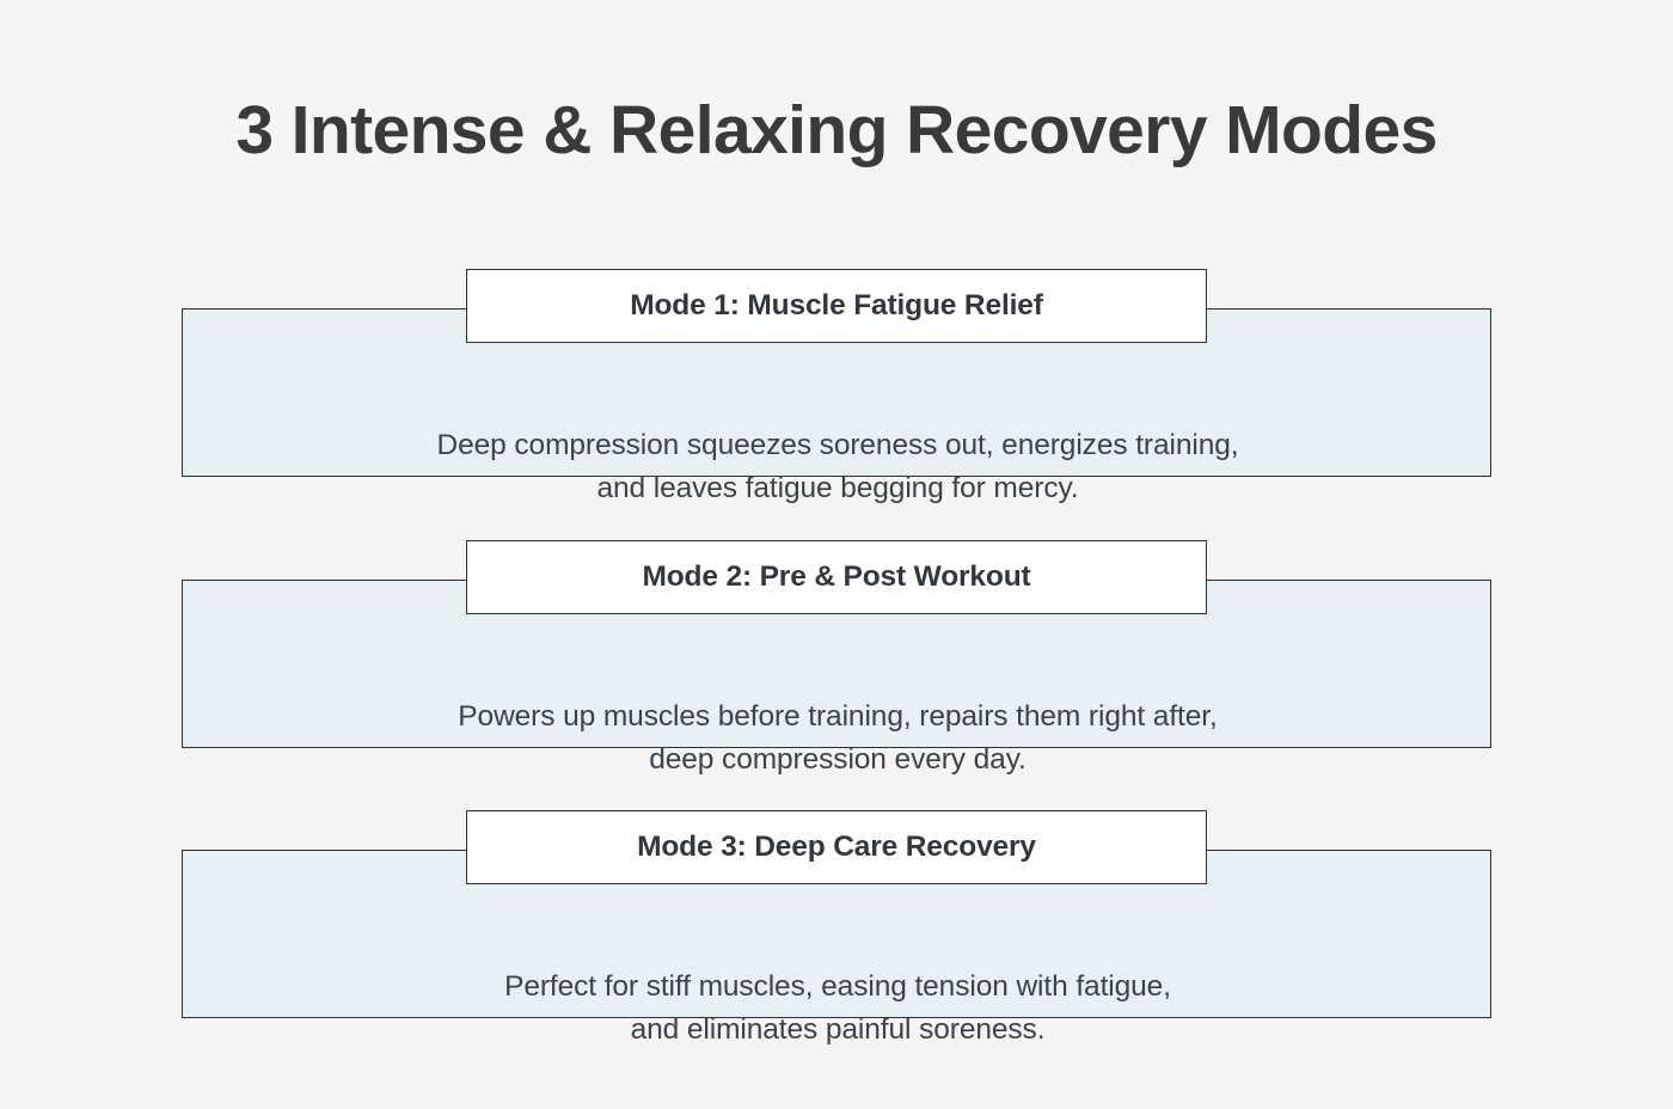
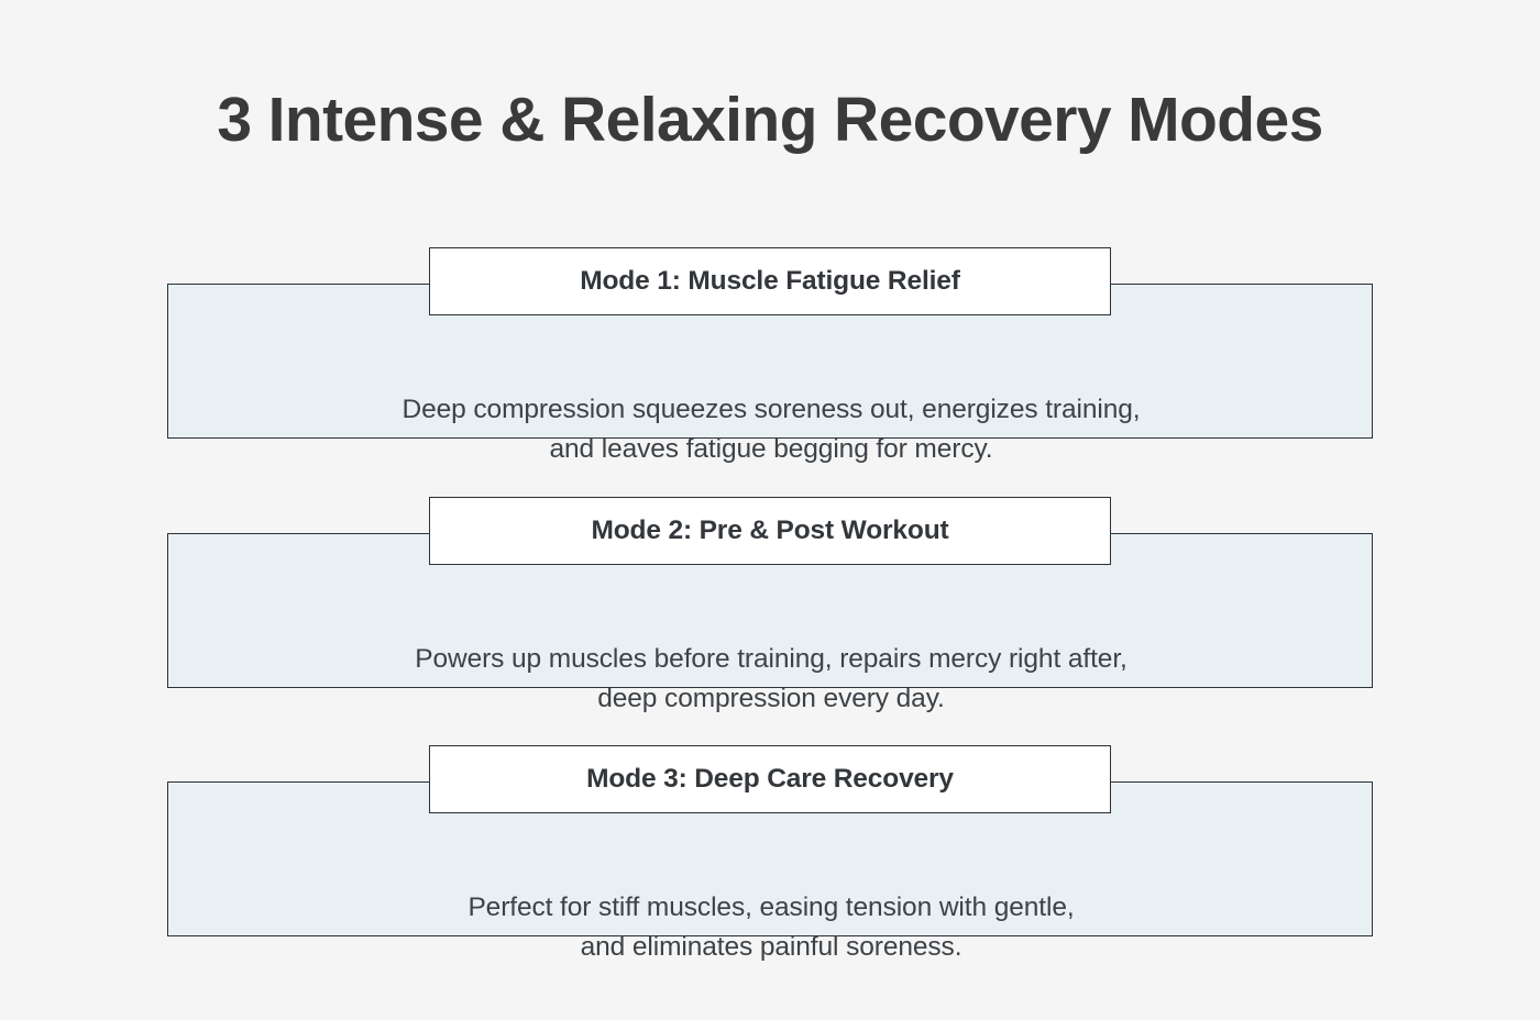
  3 Intense & Relaxing Recovery Modes
  Deep compression squeezes soreness out, energizes training,
  and leaves fatigue begging for mercy.
  Mode 1: Muscle Fatigue Relief
- Powers up muscles before training, repairs them right after,
+ Powers up muscles before training, repairs mercy right after,
  deep compression every day.
  Mode 2: Pre & Post Workout
- Perfect for stiff muscles, easing tension with fatigue,
+ Perfect for stiff muscles, easing tension with gentle,
  and eliminates painful soreness.
  Mode 3: Deep Care Recovery
